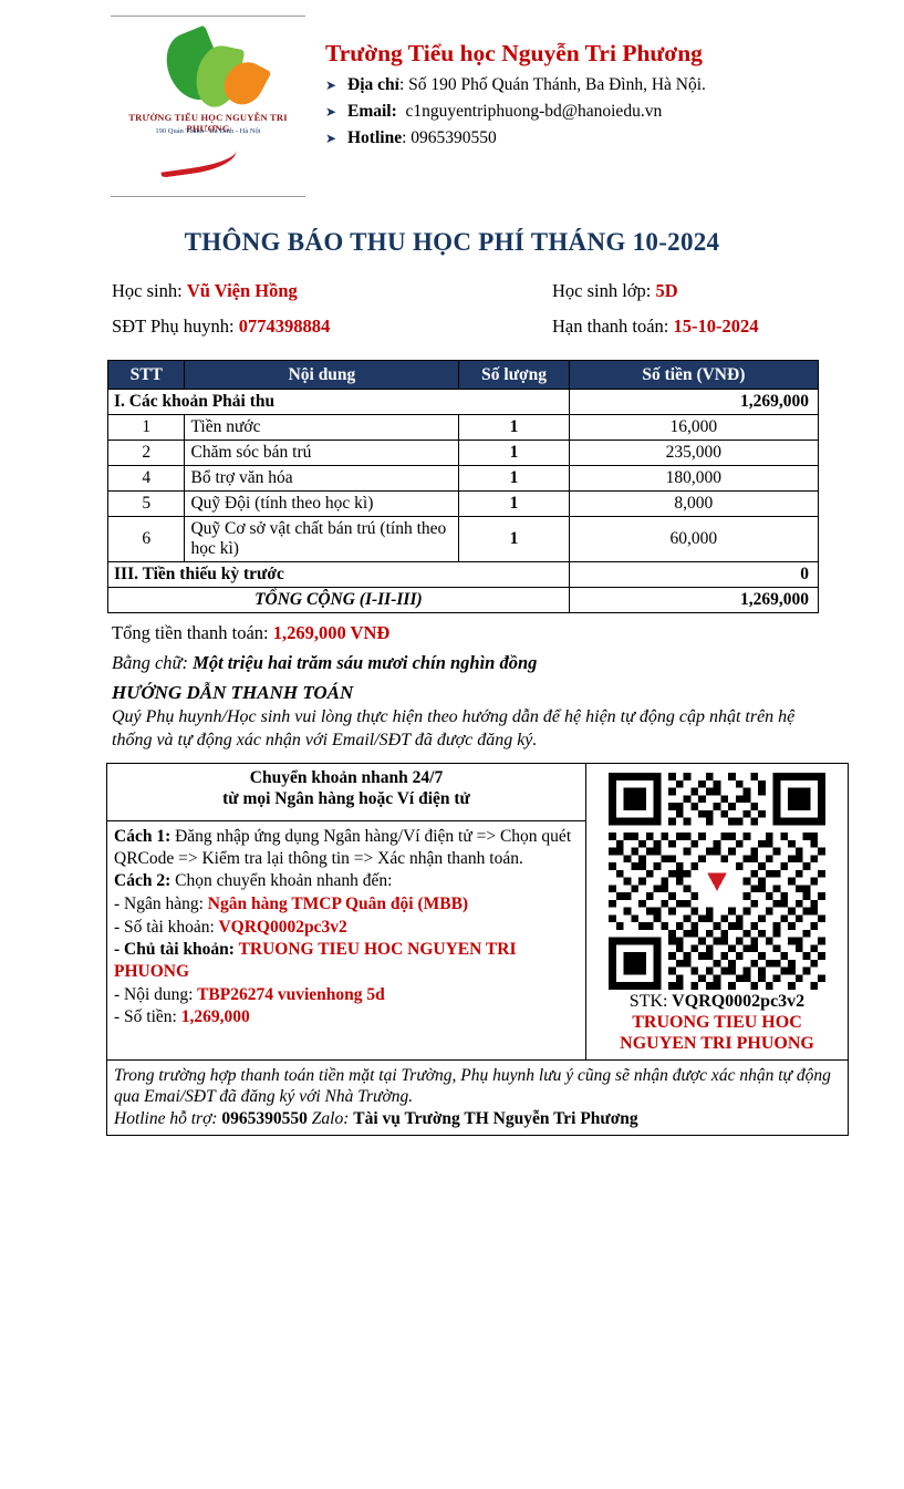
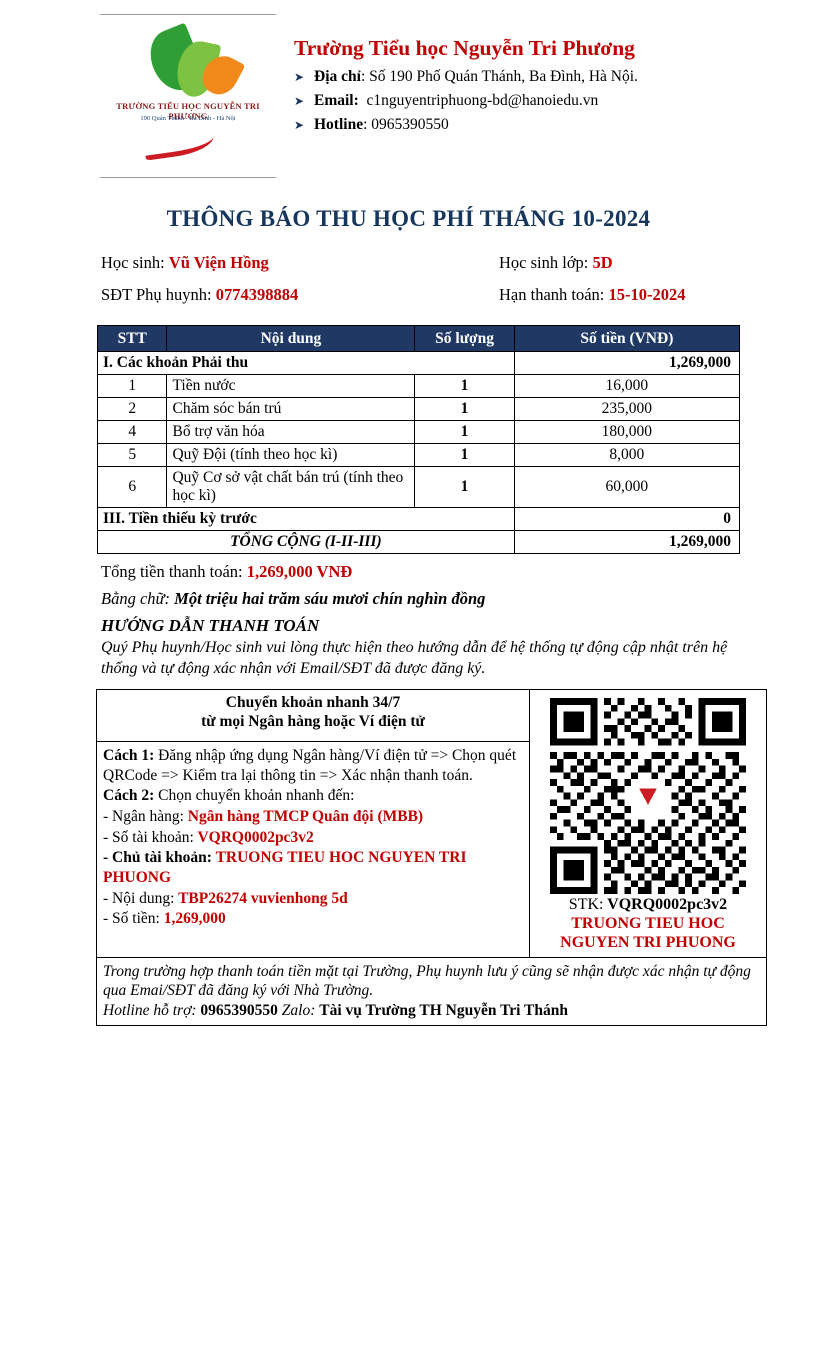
  TRƯỜNG TIỂU HỌC NGUYỄN TRI PHƯƠNG
  Trường Tiểu học Nguyễn Tri Phương
  ➤ Địa chỉ: Số 190 Phố Quán Thánh, Ba Đình, Hà Nội.
  ➤ Email: c1nguyentriphuong-bd@hanoiedu.vn
  ➤ Hotline: 0965390550
  THÔNG BÁO THU HỌC PHÍ THÁNG 10-2024
  Học sinh: Vũ Viện Hồng
  SĐT Phụ huynh: 0774398884
  Học sinh lớp: 5D
  Hạn thanh toán: 15-10-2024
  STT	Nội dung	Số lượng	Số tiền (VNĐ)
  I. Các khoản Phải thu	1,269,000
  1	Tiền nước	1	16,000
  2	Chăm sóc bán trú	1	235,000
  4	Bổ trợ văn hóa	1	180,000
  5	Quỹ Đội (tính theo học kì)	1	8,000
  6	Quỹ Cơ sở vật chất bán trú (tính theo học kì)	1	60,000
  III. Tiền thiếu kỳ trước	0
  TỔNG CỘNG (I-II-III)	1,269,000
  Tổng tiền thanh toán: 1,269,000 VNĐ
  Bằng chữ: Một triệu hai trăm sáu mươi chín nghìn đồng
  HƯỚNG DẪN THANH TOÁN
- Quý Phụ huynh/Học sinh vui lòng thực hiện theo hướng dẫn để hệ hiện tự động cập nhật trên hệ thống và tự động xác nhận với Email/SĐT đã được đăng ký.
+ Quý Phụ huynh/Học sinh vui lòng thực hiện theo hướng dẫn để hệ thống tự động cập nhật trên hệ thống và tự động xác nhận với Email/SĐT đã được đăng ký.
- Chuyển khoản nhanh 24/7 từ mọi Ngân hàng hoặc Ví điện tử	STK: VQRQ0002pc3v2 TRUONG TIEU HOC NGUYEN TRI PHUONG
+ Chuyển khoản nhanh 34/7 từ mọi Ngân hàng hoặc Ví điện tử	STK: VQRQ0002pc3v2 TRUONG TIEU HOC NGUYEN TRI PHUONG
  Cách 1: Đăng nhập ứng dụng Ngân hàng/Ví điện tử => Chọn quét QRCode => Kiểm tra lại thông tin => Xác nhận thanh toán. Cách 2: Chọn chuyển khoản nhanh đến: - Ngân hàng: Ngân hàng TMCP Quân đội (MBB) - Số tài khoản: VQRQ0002pc3v2 - Chủ tài khoản: TRUONG TIEU HOC NGUYEN TRI PHUONG - Nội dung: TBP26274 vuvienhong 5d - Số tiền: 1,269,000
- Trong trường hợp thanh toán tiền mặt tại Trường, Phụ huynh lưu ý cũng sẽ nhận được xác nhận tự động qua Emai/SĐT đã đăng ký với Nhà Trường. Hotline hỗ trợ: 0965390550 Zalo: Tài vụ Trường TH Nguyễn Tri Phương
+ Trong trường hợp thanh toán tiền mặt tại Trường, Phụ huynh lưu ý cũng sẽ nhận được xác nhận tự động qua Emai/SĐT đã đăng ký với Nhà Trường. Hotline hỗ trợ: 0965390550 Zalo: Tài vụ Trường TH Nguyễn Tri Thánh
